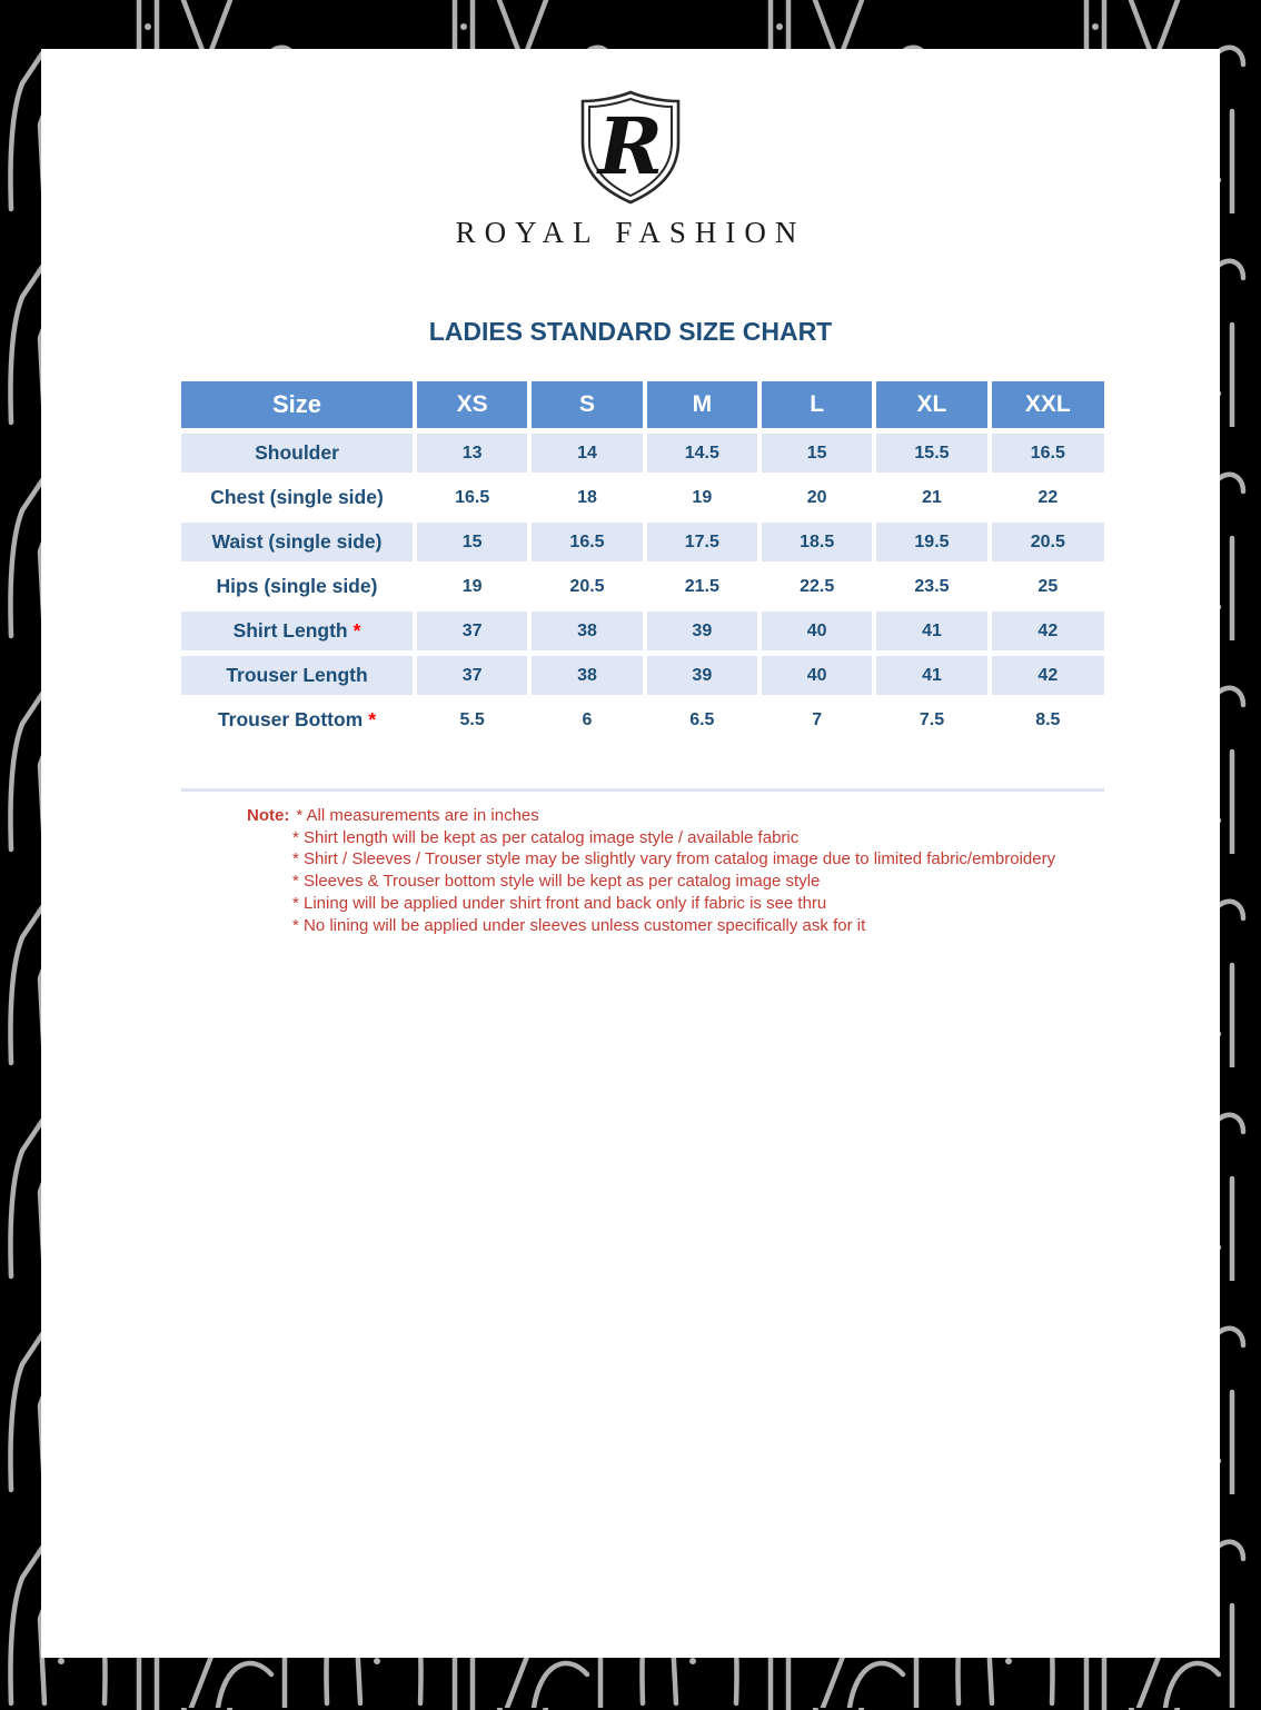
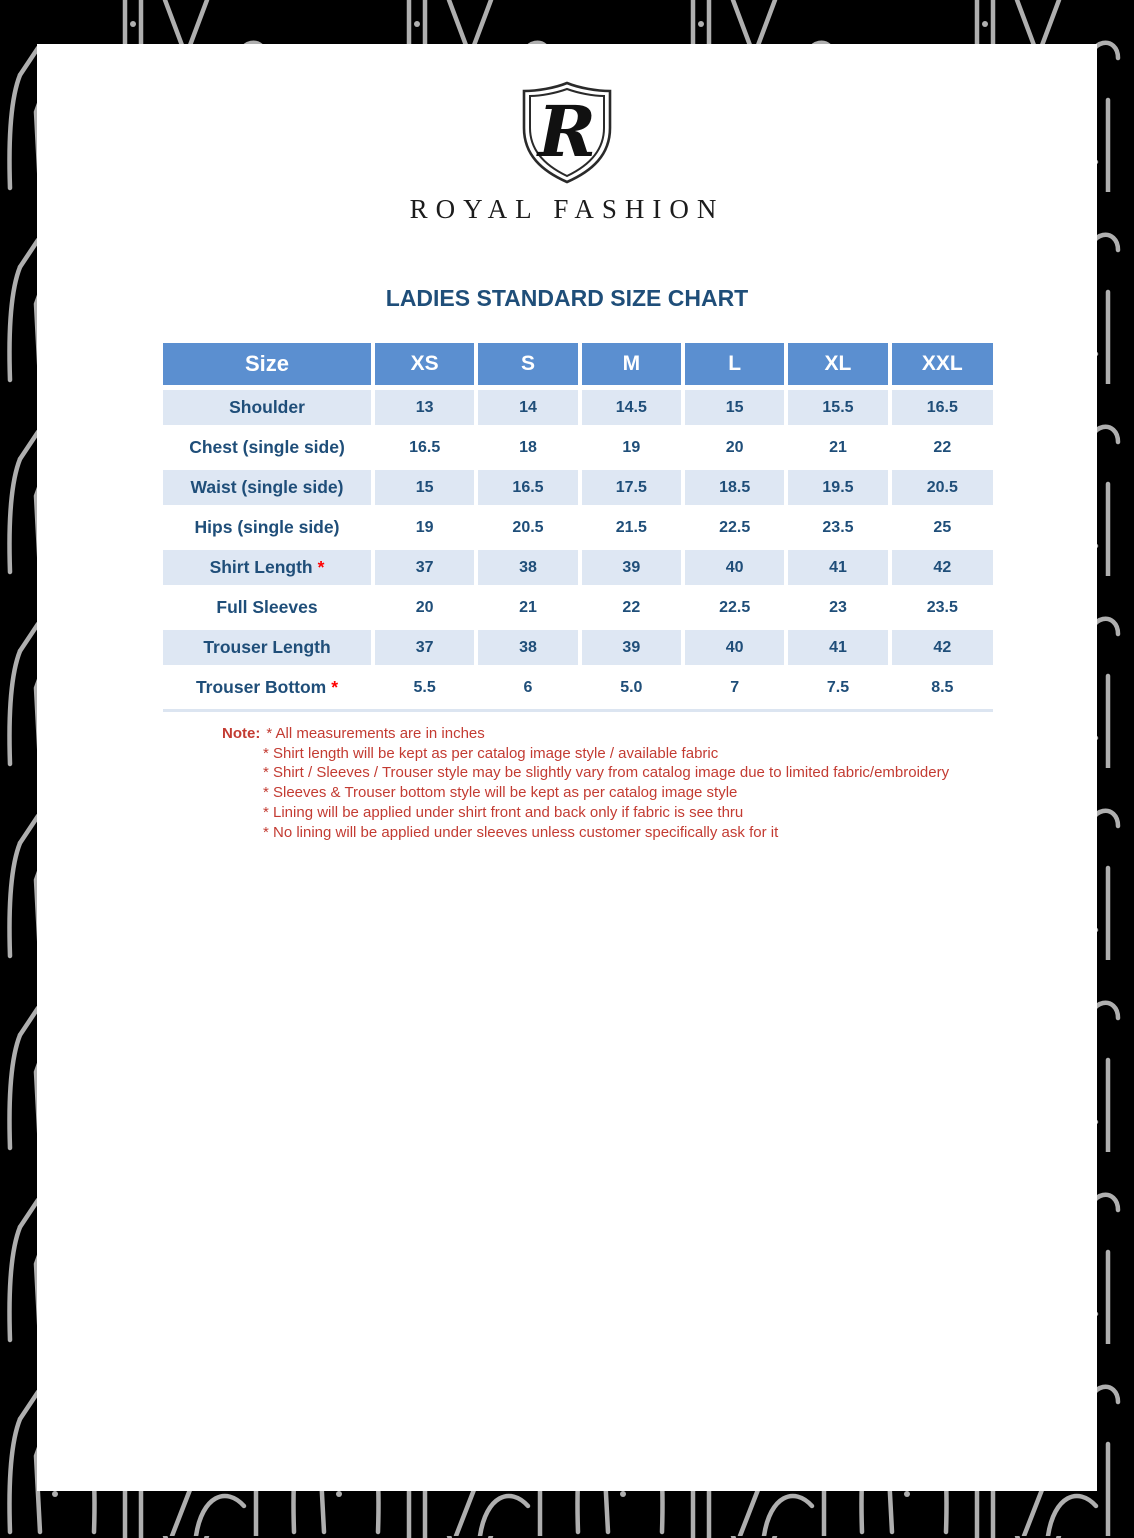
  R
  ROYAL FASHION
  LADIES STANDARD SIZE CHART
  Size	XS	S	M	L	XL	XXL
  Shoulder	13	14	14.5	15	15.5	16.5
  Chest (single side)	16.5	18	19	20	21	22
  Waist (single side)	15	16.5	17.5	18.5	19.5	20.5
  Hips (single side)	19	20.5	21.5	22.5	23.5	25
  Shirt Length *	37	38	39	40	41	42
+ Full Sleeves	20	21	22	22.5	23	23.5
  Trouser Length	37	38	39	40	41	42
- Trouser Bottom *	5.5	6	6.5	7	7.5	8.5
+ Trouser Bottom *	5.5	6	5.0	7	7.5	8.5
  Note: * All measurements are in inches
  * Shirt length will be kept as per catalog image style / available fabric
  * Shirt / Sleeves / Trouser style may be slightly vary from catalog image due to limited fabric/embroidery
  * Sleeves & Trouser bottom style will be kept as per catalog image style
  * Lining will be applied under shirt front and back only if fabric is see thru
  * No lining will be applied under sleeves unless customer specifically ask for it
